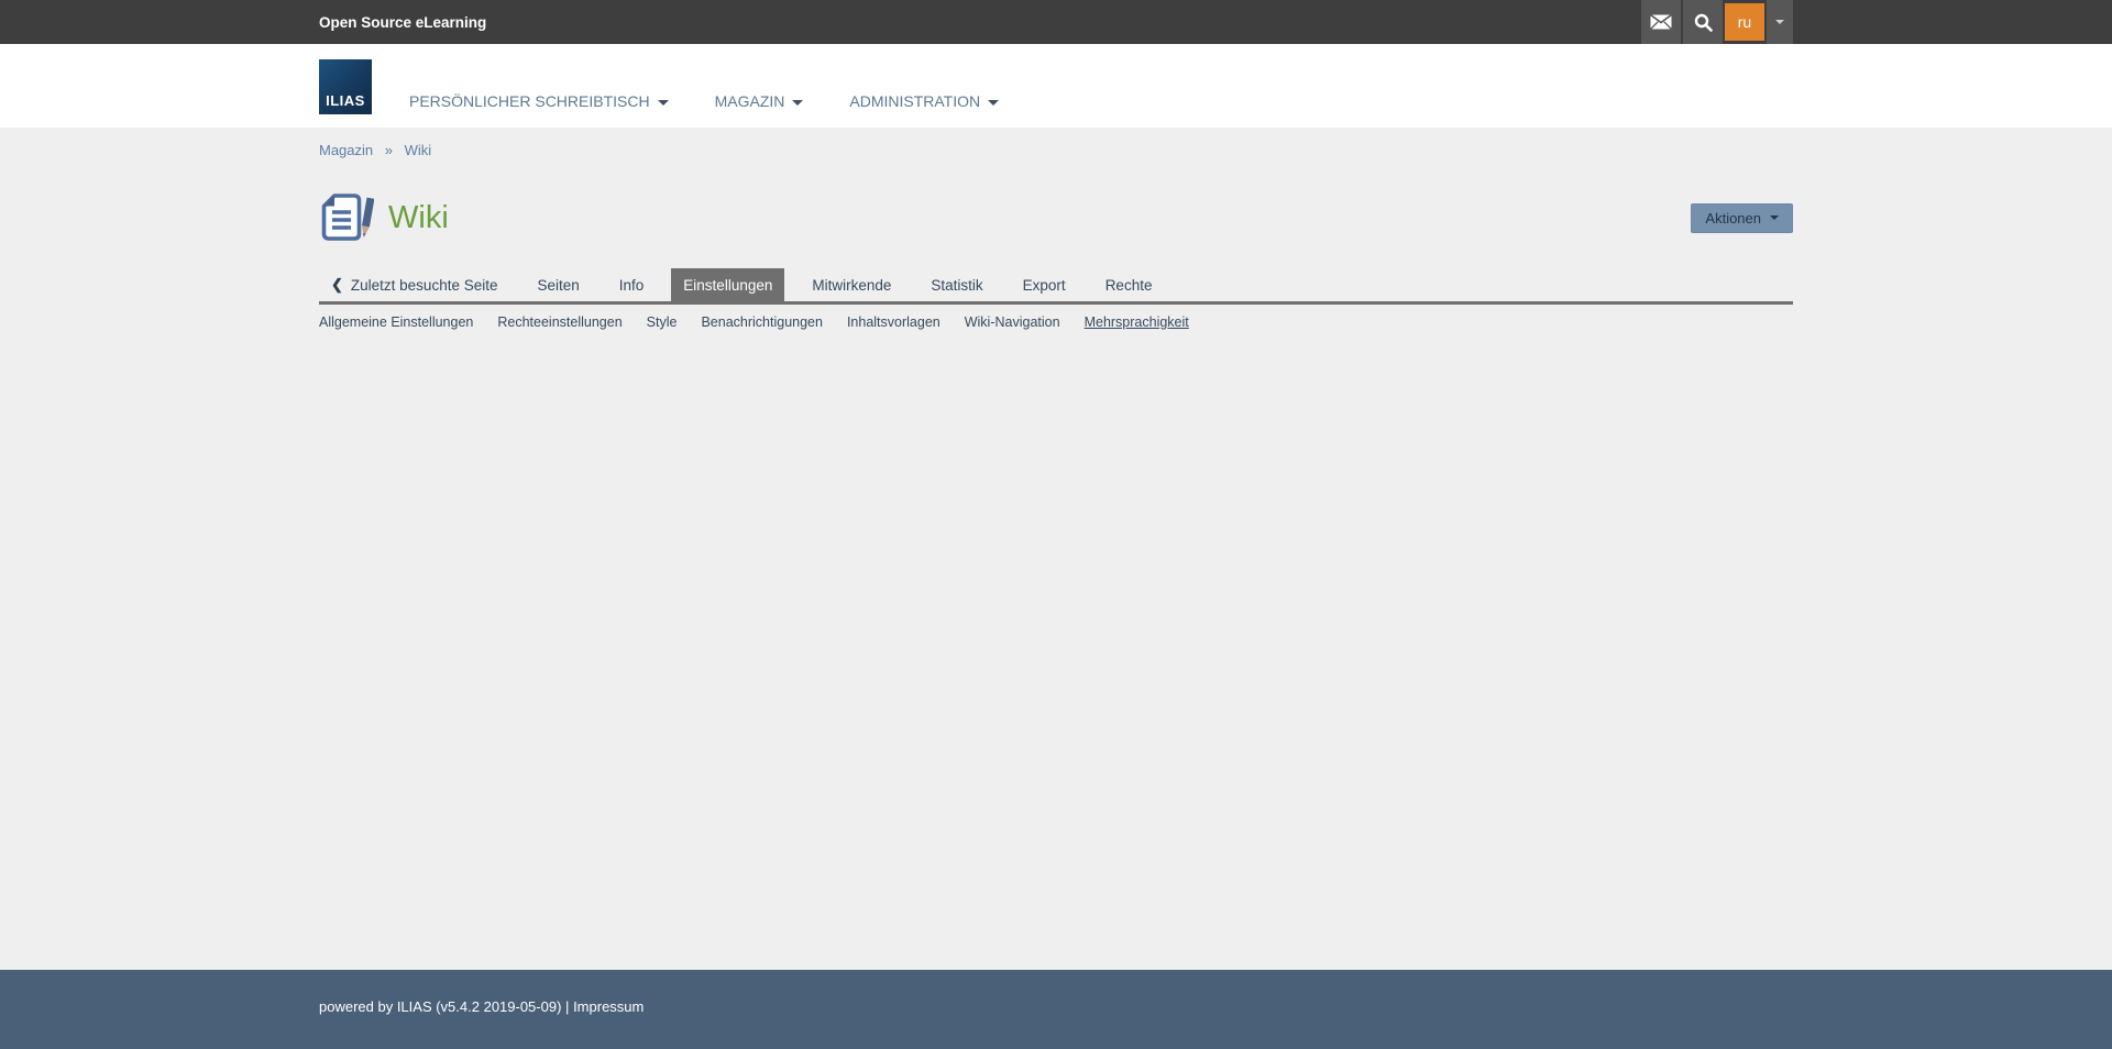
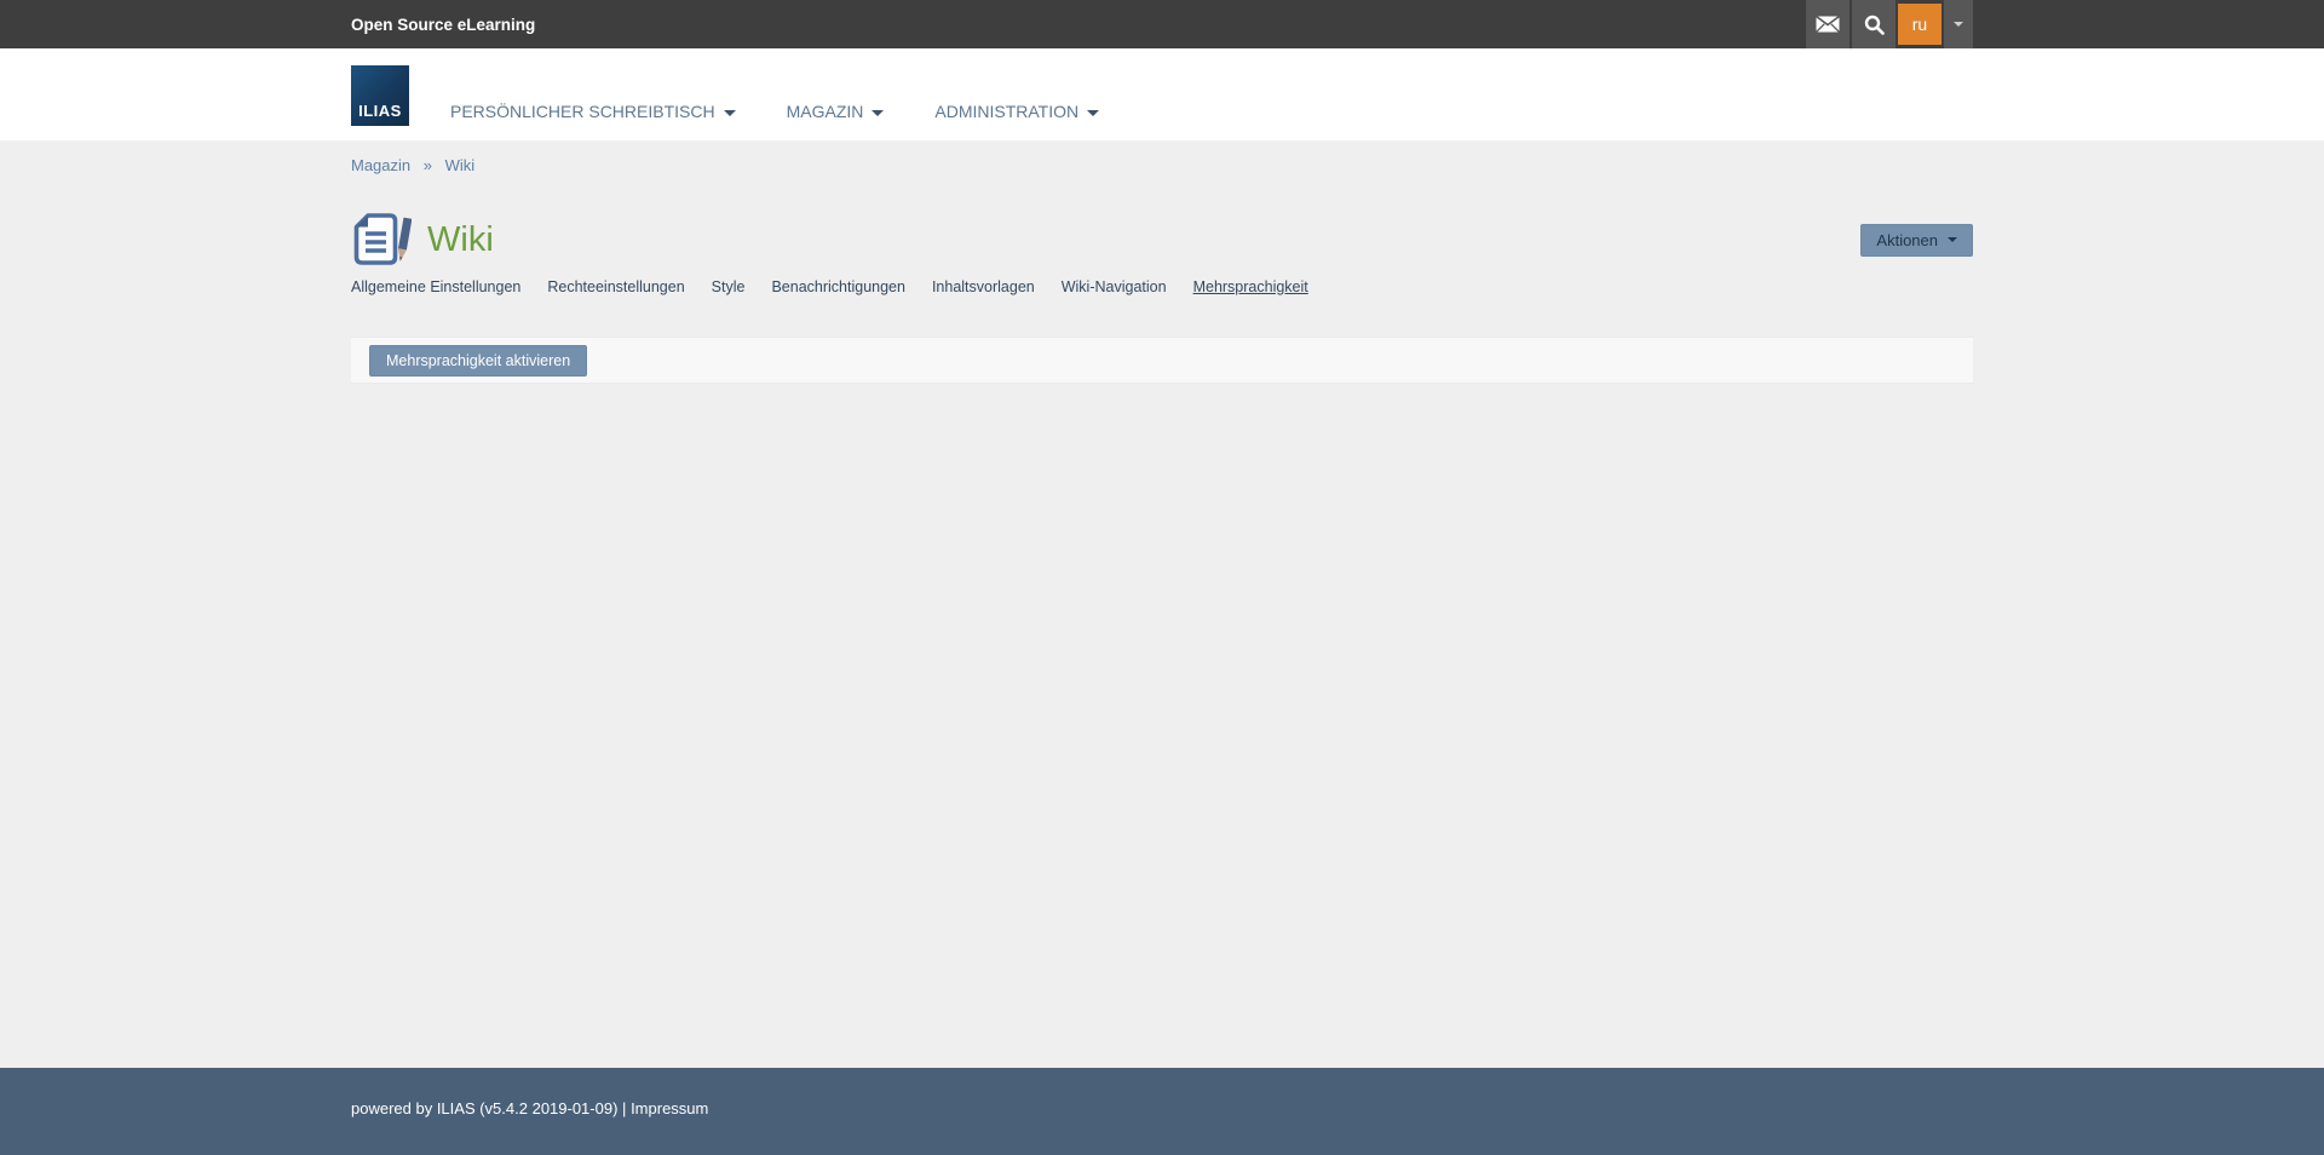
  Open Source eLearning
  ru
  ILIAS
  PERSÖNLICHER SCHREIBTISCH
  MAGAZIN
  ADMINISTRATION
  Magazin » Wiki
  Wiki
  Aktionen
- ❮
- Zuletzt besuchte Seite
- Seiten
- Info
- Einstellungen
- Mitwirkende
- Statistik
- Export
- Rechte
  Allgemeine Einstellungen
  Rechteeinstellungen
  Style
  Benachrichtigungen
  Inhaltsvorlagen
  Wiki-Navigation
  Mehrsprachigkeit
+ Mehrsprachigkeit aktivieren
- powered by ILIAS (v5.4.2 2019-05-09) | Impressum
+ powered by ILIAS (v5.4.2 2019-01-09) | Impressum
